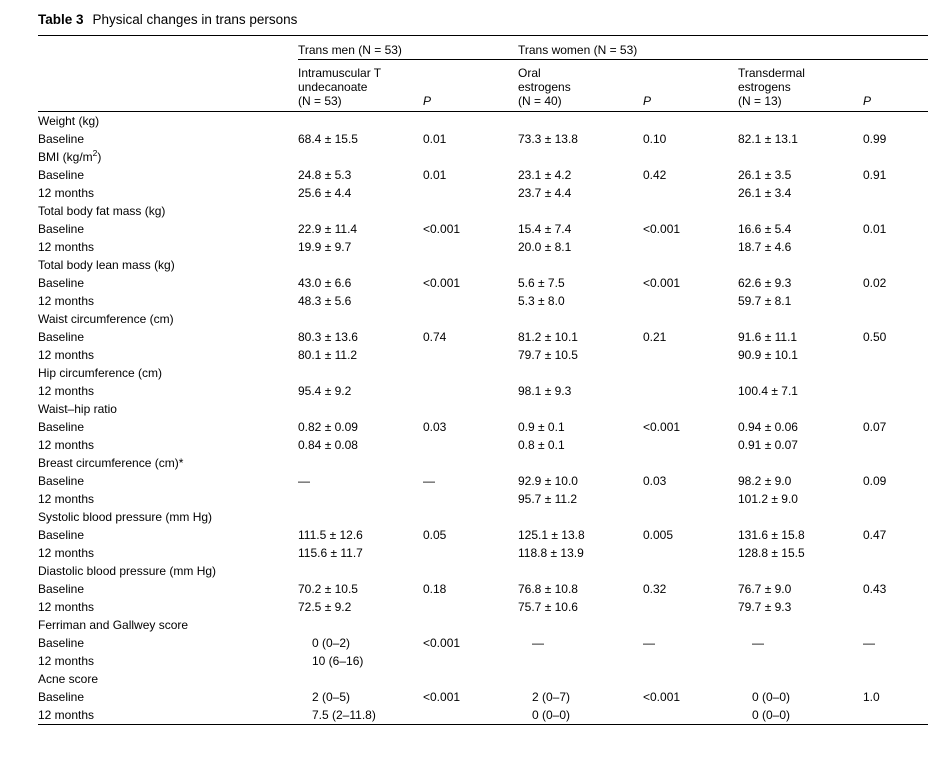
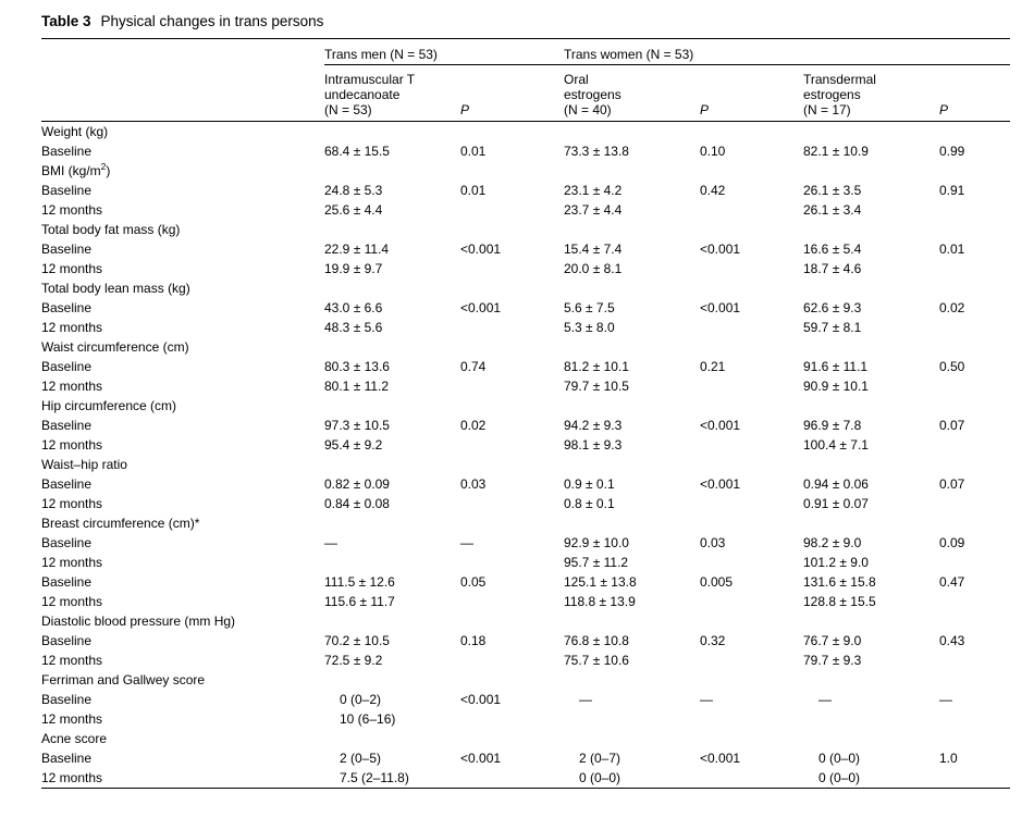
  Table 3 Physical changes in trans persons
  	Trans men (N = 53)	Trans women (N = 53)
- 	Intramuscular T undecanoate (N = 53)	P	Oral estrogens (N = 40)	P	Transdermal estrogens (N = 13)	P
+ 	Intramuscular T undecanoate (N = 53)	P	Oral estrogens (N = 40)	P	Transdermal estrogens (N = 17)	P
  Weight (kg)
- Baseline	68.4 ± 15.5	0.01	73.3 ± 13.8	0.10	82.1 ± 13.1	0.99
+ Baseline	68.4 ± 15.5	0.01	73.3 ± 13.8	0.10	82.1 ± 10.9	0.99
  BMI (kg/m2)
  Baseline	24.8 ± 5.3	0.01	23.1 ± 4.2	0.42	26.1 ± 3.5	0.91
  12 months	25.6 ± 4.4		23.7 ± 4.4		26.1 ± 3.4
  Total body fat mass (kg)
  Baseline	22.9 ± 11.4	<0.001	15.4 ± 7.4	<0.001	16.6 ± 5.4	0.01
  12 months	19.9 ± 9.7		20.0 ± 8.1		18.7 ± 4.6
  Total body lean mass (kg)
  Baseline	43.0 ± 6.6	<0.001	5.6 ± 7.5	<0.001	62.6 ± 9.3	0.02
  12 months	48.3 ± 5.6		5.3 ± 8.0		59.7 ± 8.1
  Waist circumference (cm)
  Baseline	80.3 ± 13.6	0.74	81.2 ± 10.1	0.21	91.6 ± 11.1	0.50
  12 months	80.1 ± 11.2		79.7 ± 10.5		90.9 ± 10.1
  Hip circumference (cm)
+ Baseline	97.3 ± 10.5	0.02	94.2 ± 9.3	<0.001	96.9 ± 7.8	0.07
  12 months	95.4 ± 9.2		98.1 ± 9.3		100.4 ± 7.1
  Waist–hip ratio
  Baseline	0.82 ± 0.09	0.03	0.9 ± 0.1	<0.001	0.94 ± 0.06	0.07
  12 months	0.84 ± 0.08		0.8 ± 0.1		0.91 ± 0.07
  Breast circumference (cm)*
  Baseline	—	—	92.9 ± 10.0	0.03	98.2 ± 9.0	0.09
  12 months			95.7 ± 11.2		101.2 ± 9.0
- Systolic blood pressure (mm Hg)
  Baseline	111.5 ± 12.6	0.05	125.1 ± 13.8	0.005	131.6 ± 15.8	0.47
  12 months	115.6 ± 11.7		118.8 ± 13.9		128.8 ± 15.5
  Diastolic blood pressure (mm Hg)
  Baseline	70.2 ± 10.5	0.18	76.8 ± 10.8	0.32	76.7 ± 9.0	0.43
  12 months	72.5 ± 9.2		75.7 ± 10.6		79.7 ± 9.3
  Ferriman and Gallwey score
  Baseline	0 (0–2)	<0.001	—	—	—	—
  12 months	10 (6–16)
  Acne score
  Baseline	2 (0–5)	<0.001	2 (0–7)	<0.001	0 (0–0)	1.0
  12 months	7.5 (2–11.8)		0 (0–0)		0 (0–0)
